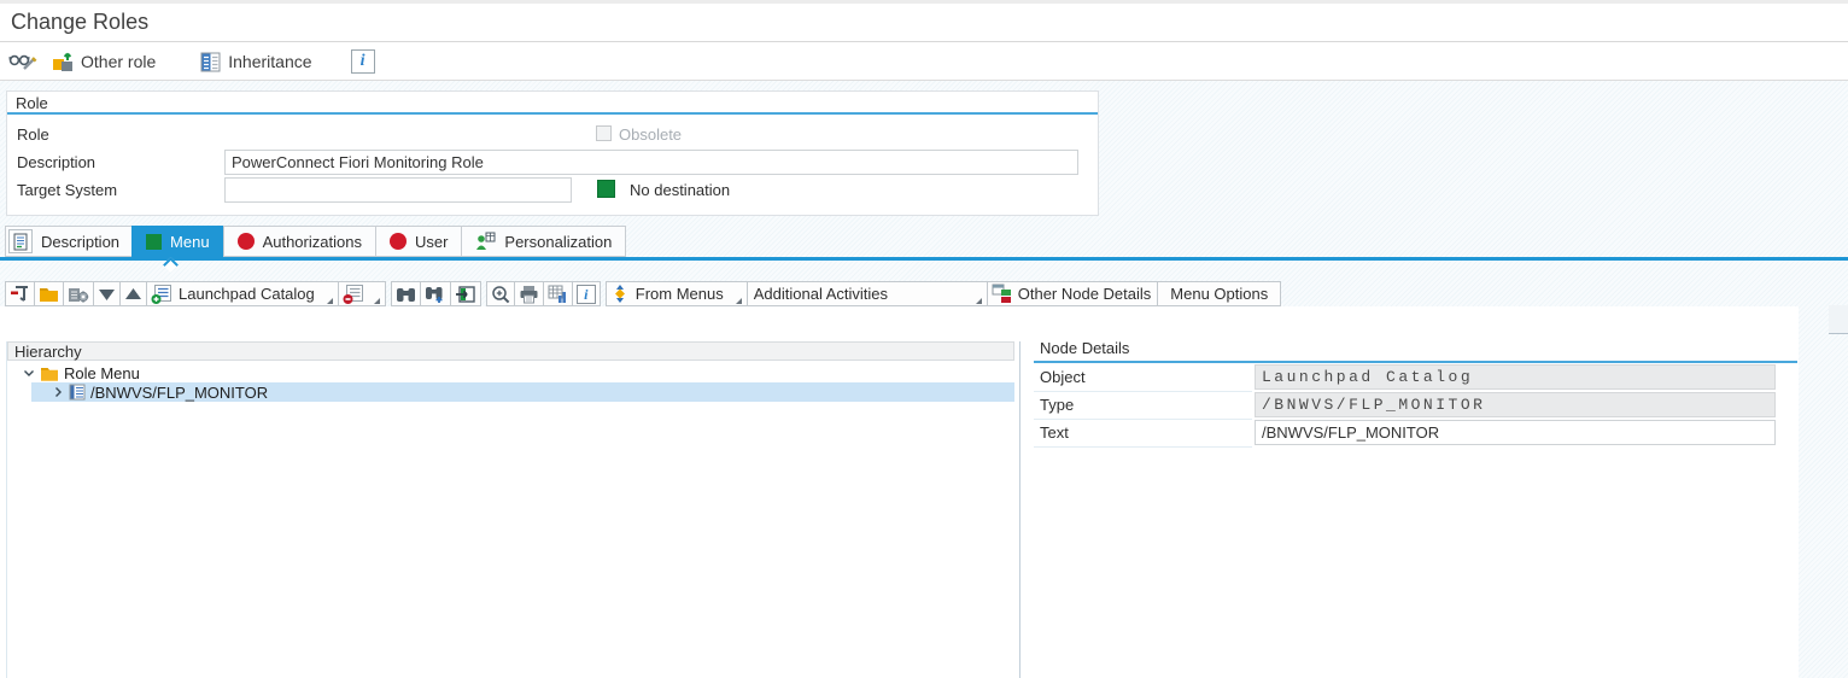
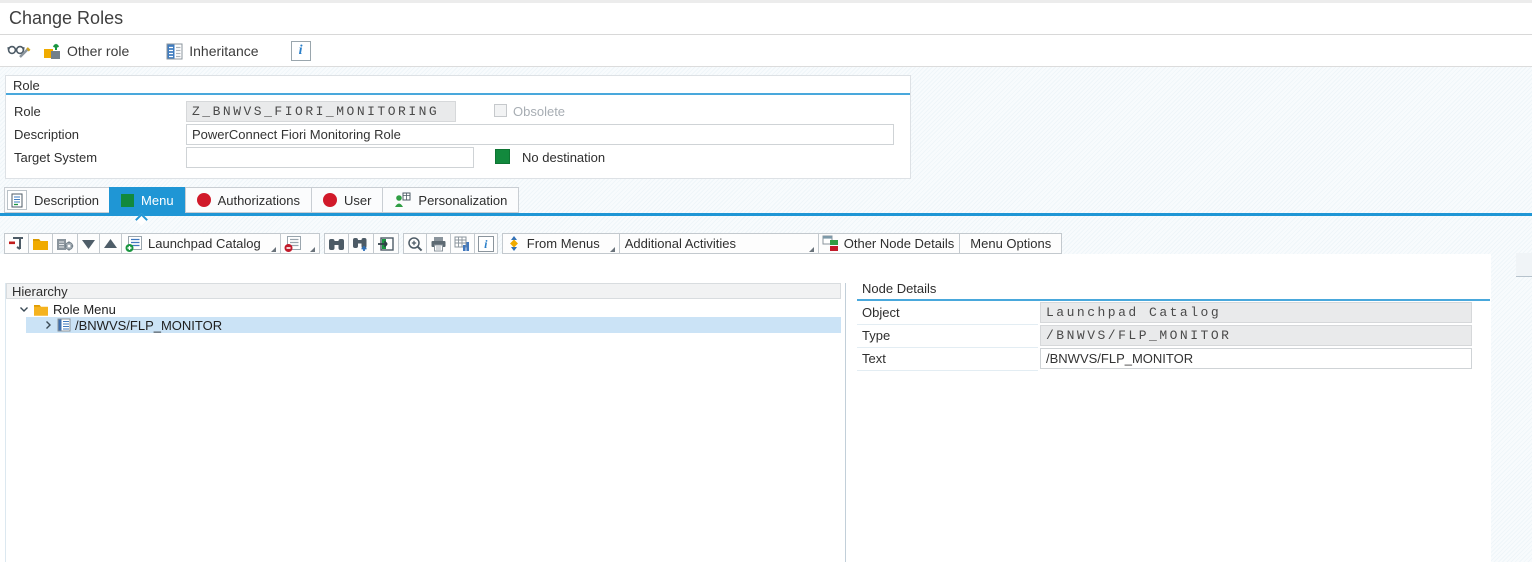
  Change Roles
  Other role
  Inheritance
  i
  Role
  Role
+ Z_BNWVS_FIORI_MONITORING
  Obsolete
  Description
  PowerConnect Fiori Monitoring Role
  Target System
  No destination
  Description
  Menu
  Authorizations
  User
  Personalization
  Launchpad Catalog
  i
  From Menus
  Additional Activities
  Other Node Details
  Menu Options
  Hierarchy
  Role Menu
  /BNWVS/FLP_MONITOR
  Node Details
  Object
  Launchpad Catalog
  Type
  /BNWVS/FLP_MONITOR
  Text
  /BNWVS/FLP_MONITOR
